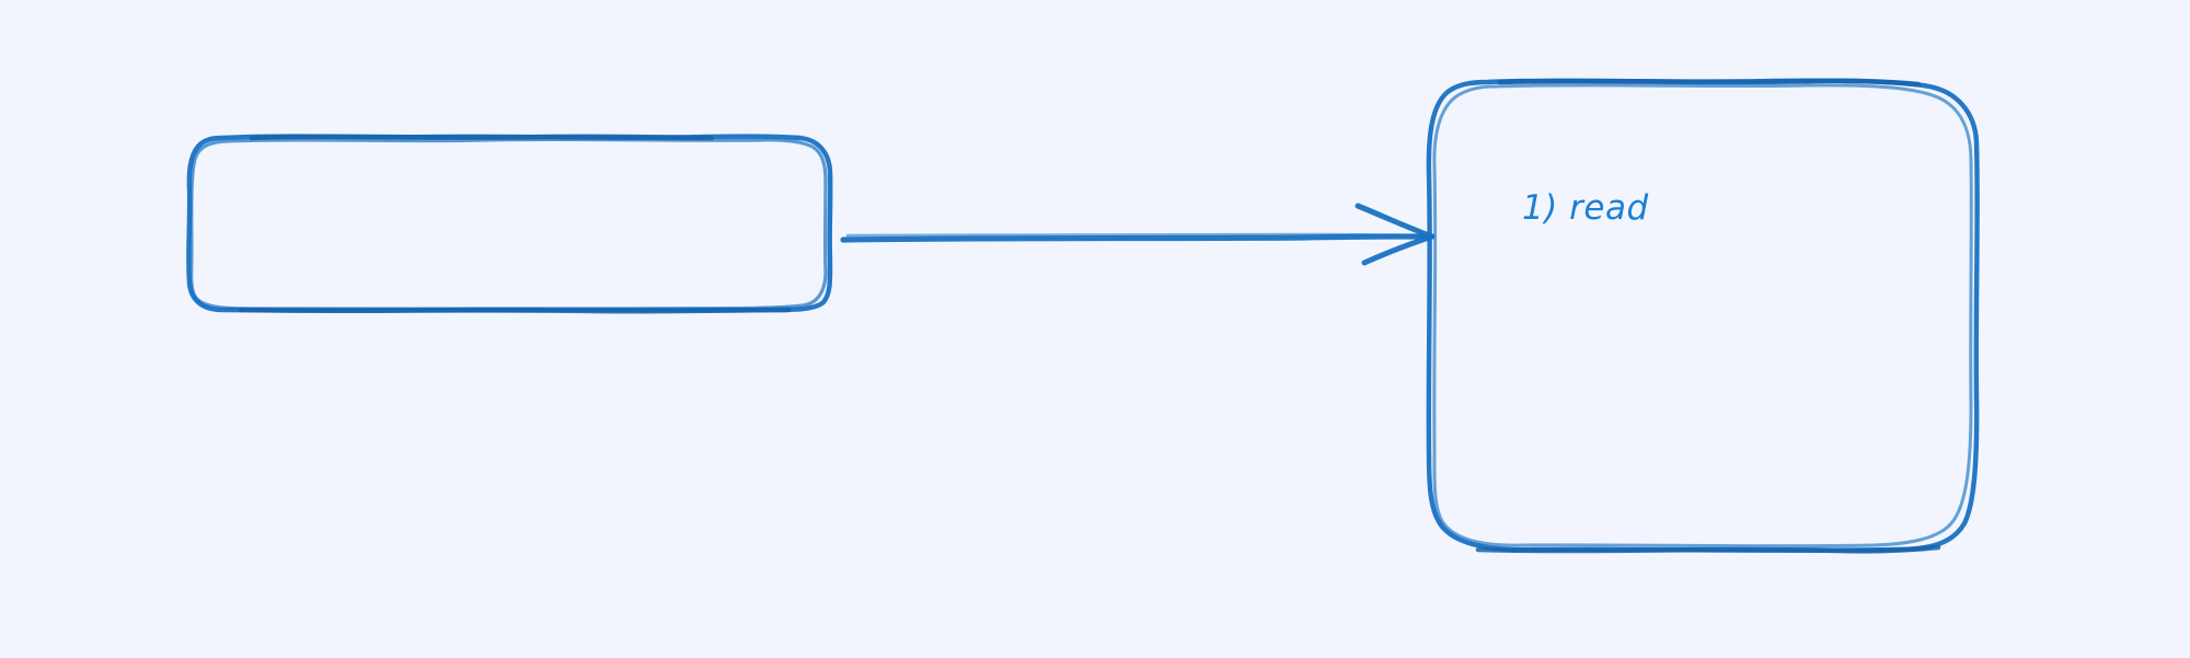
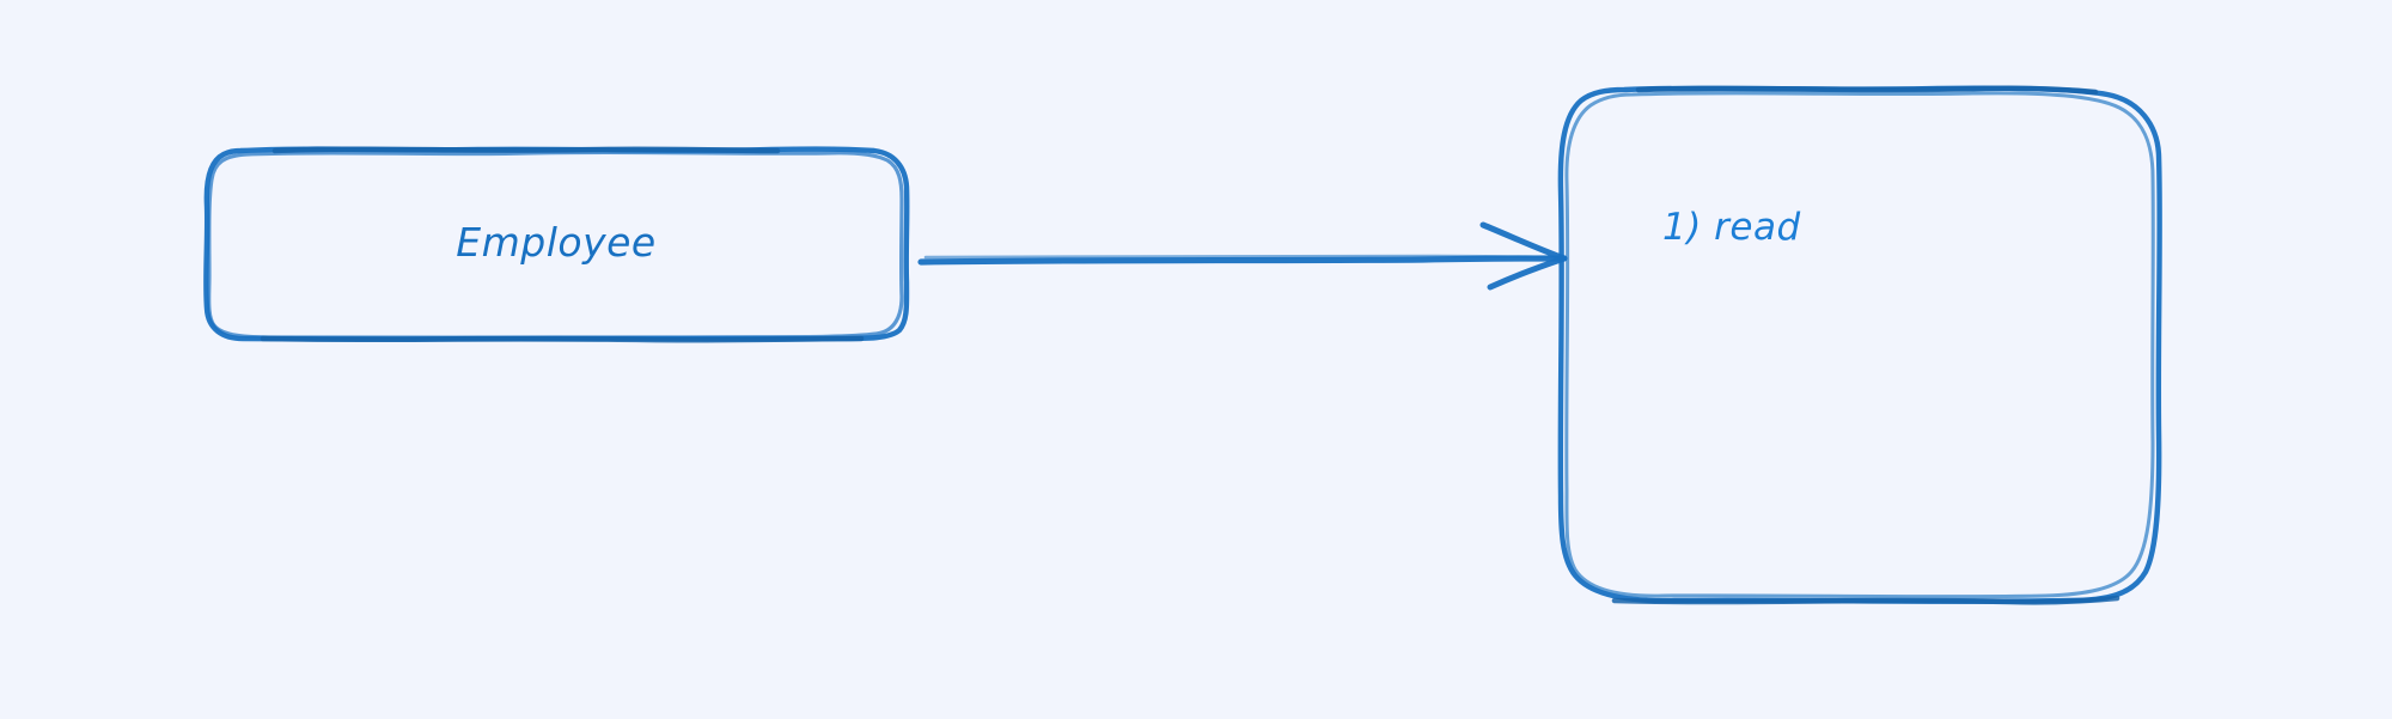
+ Employee
  1) read
